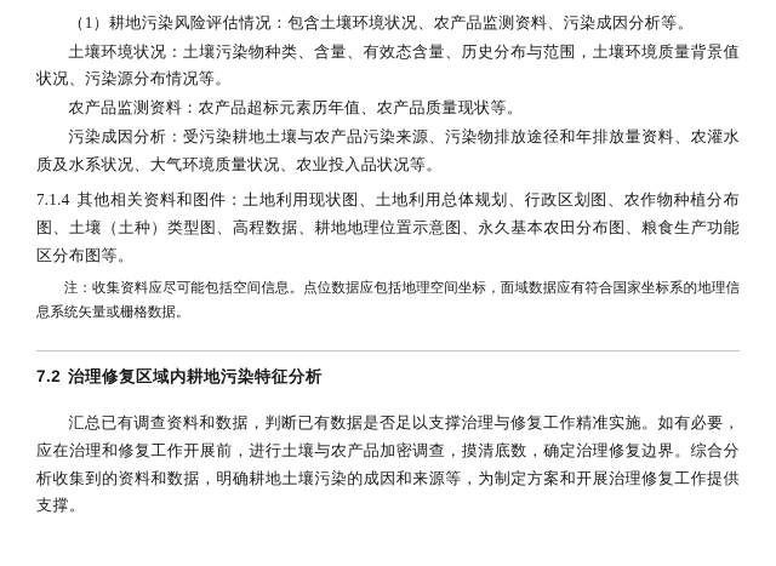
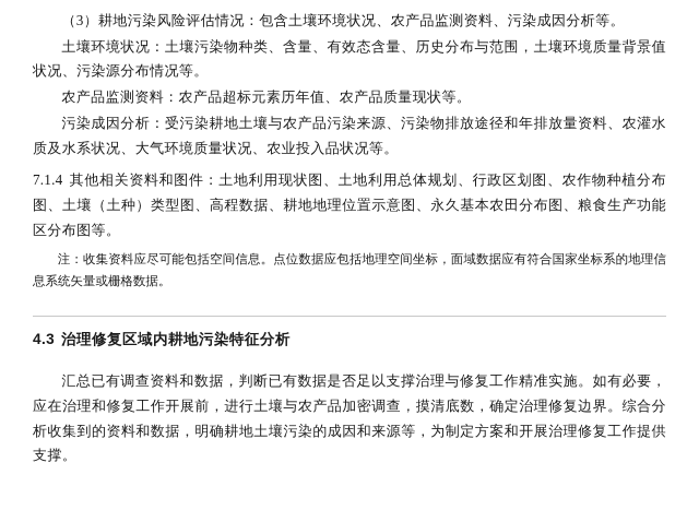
- （1）耕地污染风险评估情况：包含土壤环境状况、农产品监测资料、污染成因分析等。
+ （3）耕地污染风险评估情况：包含土壤环境状况、农产品监测资料、污染成因分析等。
  土壤环境状况：土壤污染物种类、含量、有效态含量、历史分布与范围，土壤环境质量背景值状况、污染源分布情况等。
  农产品监测资料：农产品超标元素历年值、农产品质量现状等。
  污染成因分析：受污染耕地土壤与农产品污染来源、污染物排放途径和年排放量资料、农灌水质及水系状况、大气环境质量状况、农业投入品状况等。
  7.1.4 其他相关资料和图件：土地利用现状图、土地利用总体规划、行政区划图、农作物种植分布图、土壤（土种）类型图、高程数据、耕地地理位置示意图、永久基本农田分布图、粮食生产功能区分布图等。
  注：收集资料应尽可能包括空间信息。点位数据应包括地理空间坐标，面域数据应有符合国家坐标系的地理信息系统矢量或栅格数据。
- 7.2 治理修复区域内耕地污染特征分析
+ 4.3 治理修复区域内耕地污染特征分析
  汇总已有调查资料和数据，判断已有数据是否足以支撑治理与修复工作精准实施。如有必要，应在治理和修复工作开展前，进行土壤与农产品加密调查，摸清底数，确定治理修复边界。综合分析收集到的资料和数据，明确耕地土壤污染的成因和来源等，为制定方案和开展治理修复工作提供支撑。
